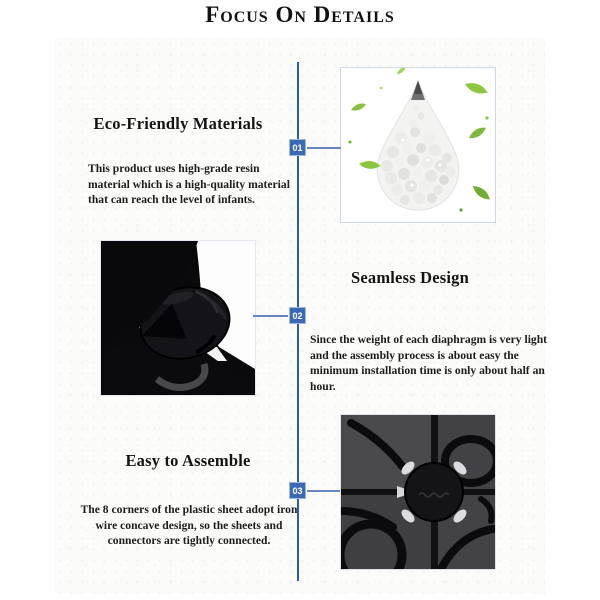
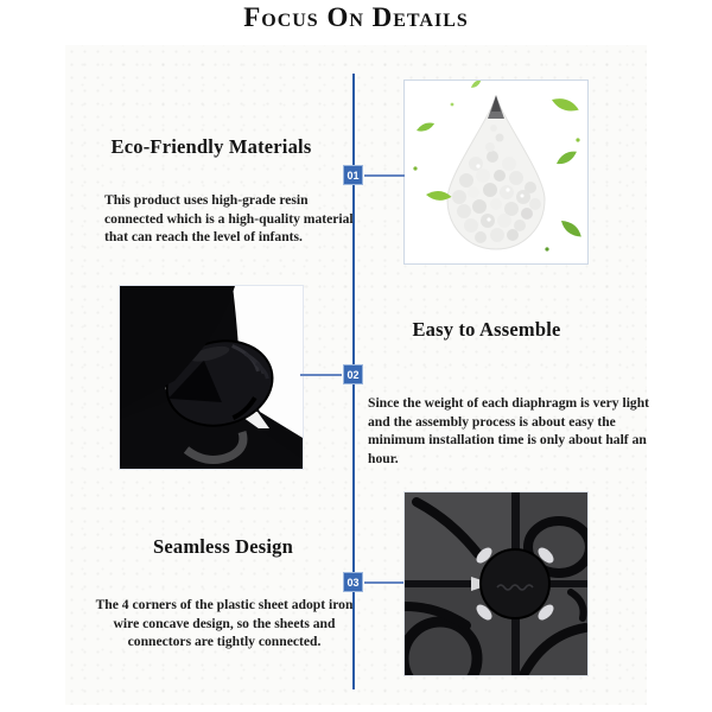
  Focus On Details
  01
  02
  03
  Eco-Friendly Materials
- This product uses high-grade resin material which is a high-quality material that can reach the level of infants.
+ This product uses high-grade resin connected which is a high-quality material that can reach the level of infants.
- Seamless Design
+ Easy to Assemble
  Since the weight of each diaphragm is very light and the assembly process is about easy the minimum installation time is only about half an hour.
- Easy to Assemble
+ Seamless Design
- The 8 corners of the plastic sheet adopt iron wire concave design, so the sheets and connectors are tightly connected.
+ The 4 corners of the plastic sheet adopt iron wire concave design, so the sheets and connectors are tightly connected.
